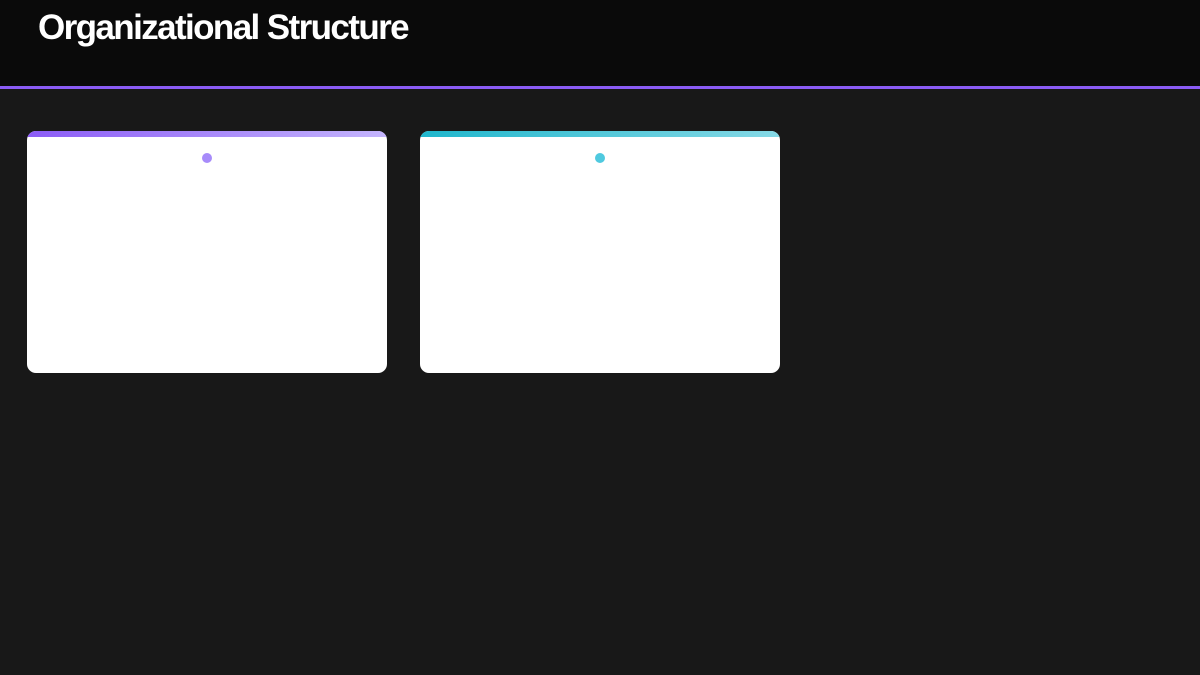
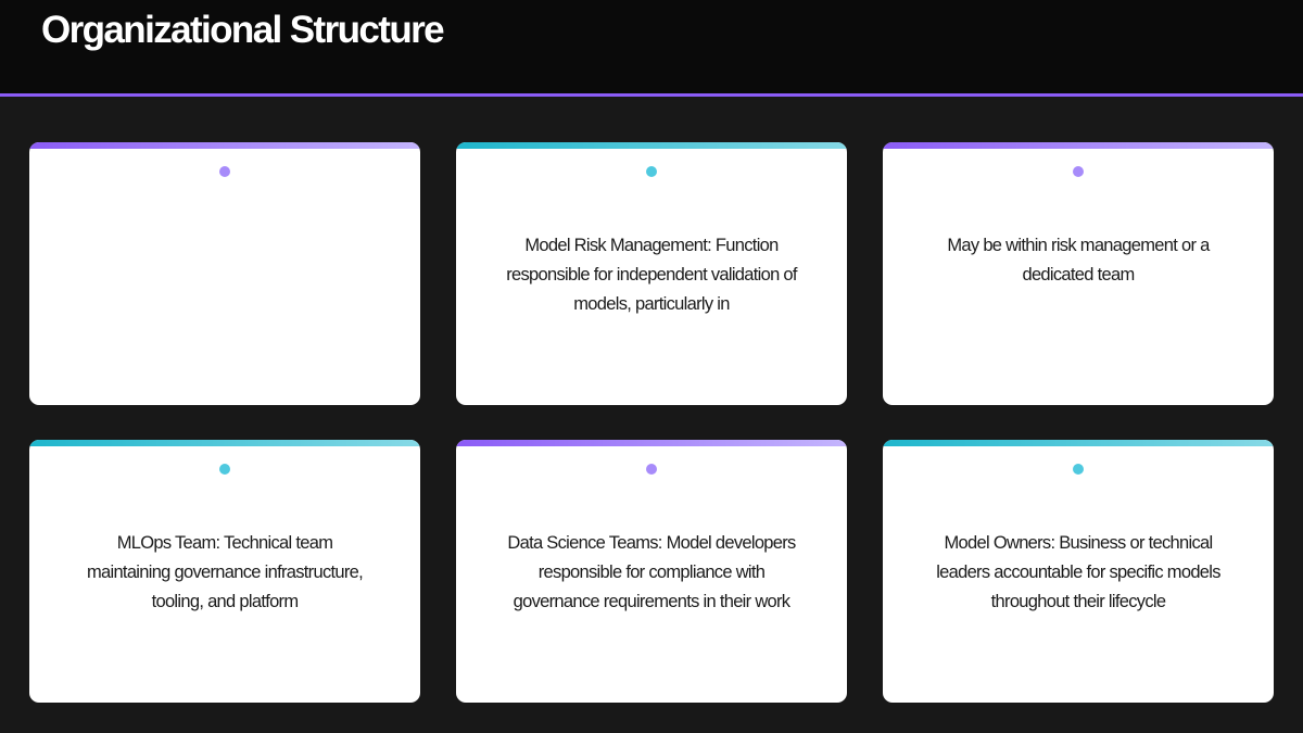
  Organizational Structure
+ Model Risk Management: Function responsible for independent validation of models, particularly in
+ May be within risk management or a dedicated team
+ MLOps Team: Technical team maintaining governance infrastructure, tooling, and platform
+ Data Science Teams: Model developers responsible for compliance with governance requirements in their work
+ Model Owners: Business or technical leaders accountable for specific models throughout their lifecycle
